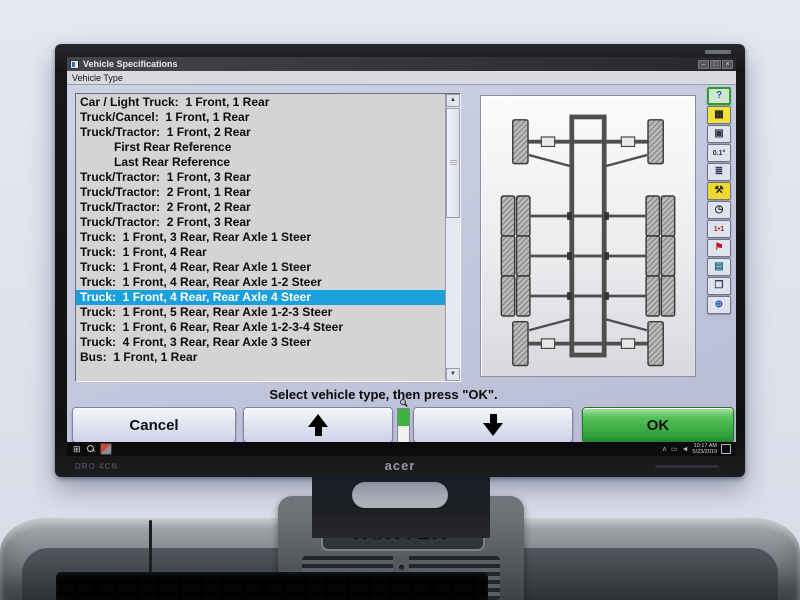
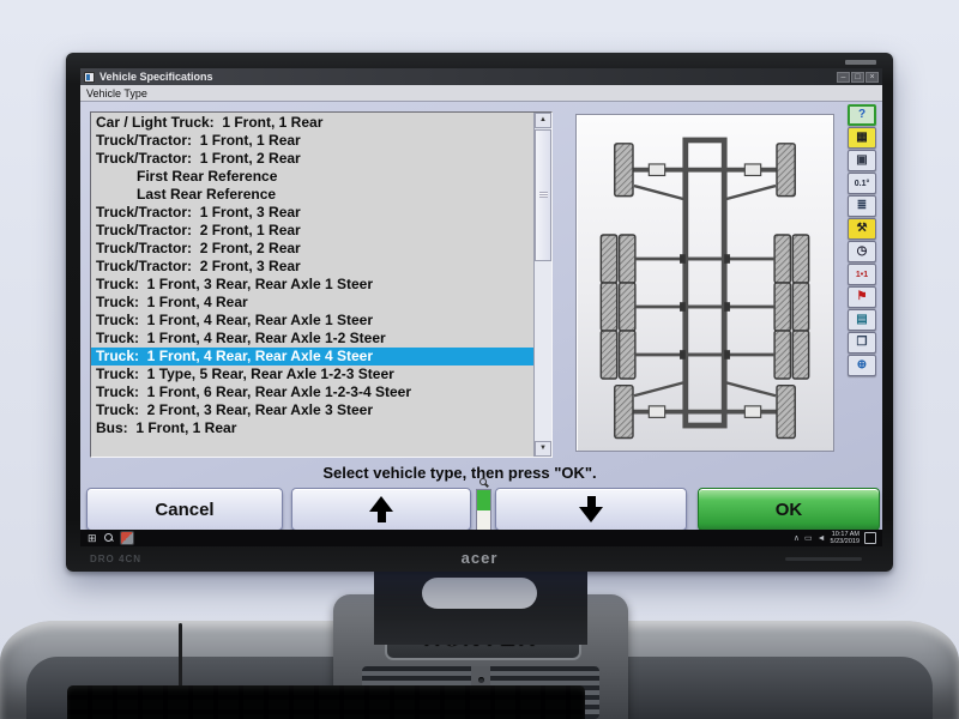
  DRO 4CN
  acer
  Vehicle Specifications
  Vehicle Type
  Car / Light Truck: 1 Front, 1 Rear
- Truck/Cancel: 1 Front, 1 Rear
+ Truck/Tractor: 1 Front, 1 Rear
  Truck/Tractor: 1 Front, 2 Rear
  First Rear Reference
  Last Rear Reference
  Truck/Tractor: 1 Front, 3 Rear
  Truck/Tractor: 2 Front, 1 Rear
  Truck/Tractor: 2 Front, 2 Rear
  Truck/Tractor: 2 Front, 3 Rear
  Truck: 1 Front, 3 Rear, Rear Axle 1 Steer
  Truck: 1 Front, 4 Rear
  Truck: 1 Front, 4 Rear, Rear Axle 1 Steer
  Truck: 1 Front, 4 Rear, Rear Axle 1-2 Steer
  Truck: 1 Front, 4 Rear, Rear Axle 4 Steer
- Truck: 1 Front, 5 Rear, Rear Axle 1-2-3 Steer
+ Truck: 1 Type, 5 Rear, Rear Axle 1-2-3 Steer
  Truck: 1 Front, 6 Rear, Rear Axle 1-2-3-4 Steer
- Truck: 4 Front, 3 Rear, Rear Axle 3 Steer
+ Truck: 2 Front, 3 Rear, Rear Axle 3 Steer
  Bus: 1 Front, 1 Rear
  ?
  ▦
  ▣
  ≣
  ⚒
  ◷
  ⚑
  ▤
  ❒
  ⊕
  Select vehicle type, then press "OK".
  Cancel
  OK
  ⊞
